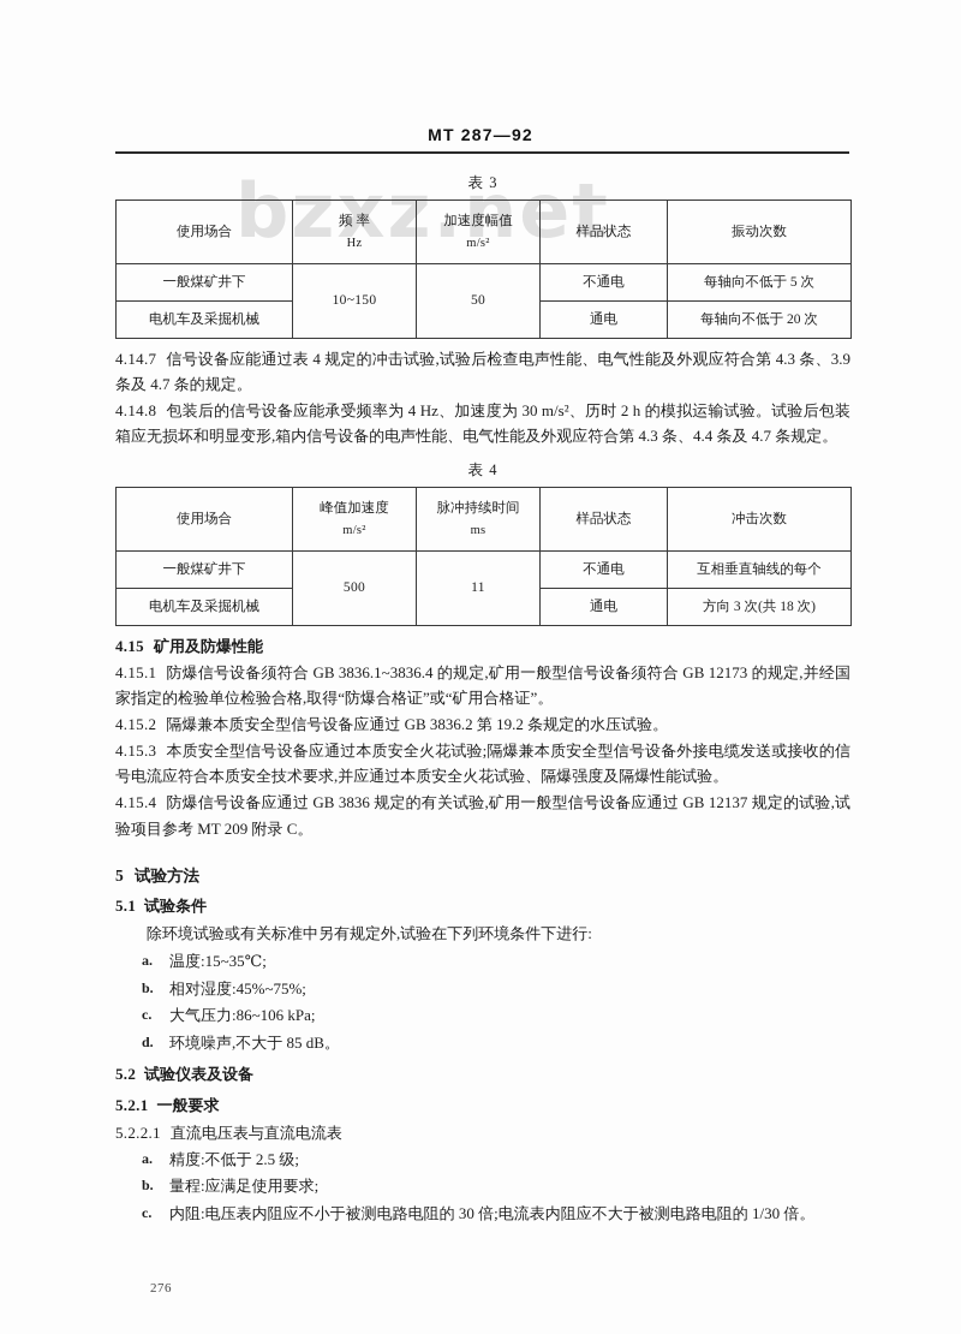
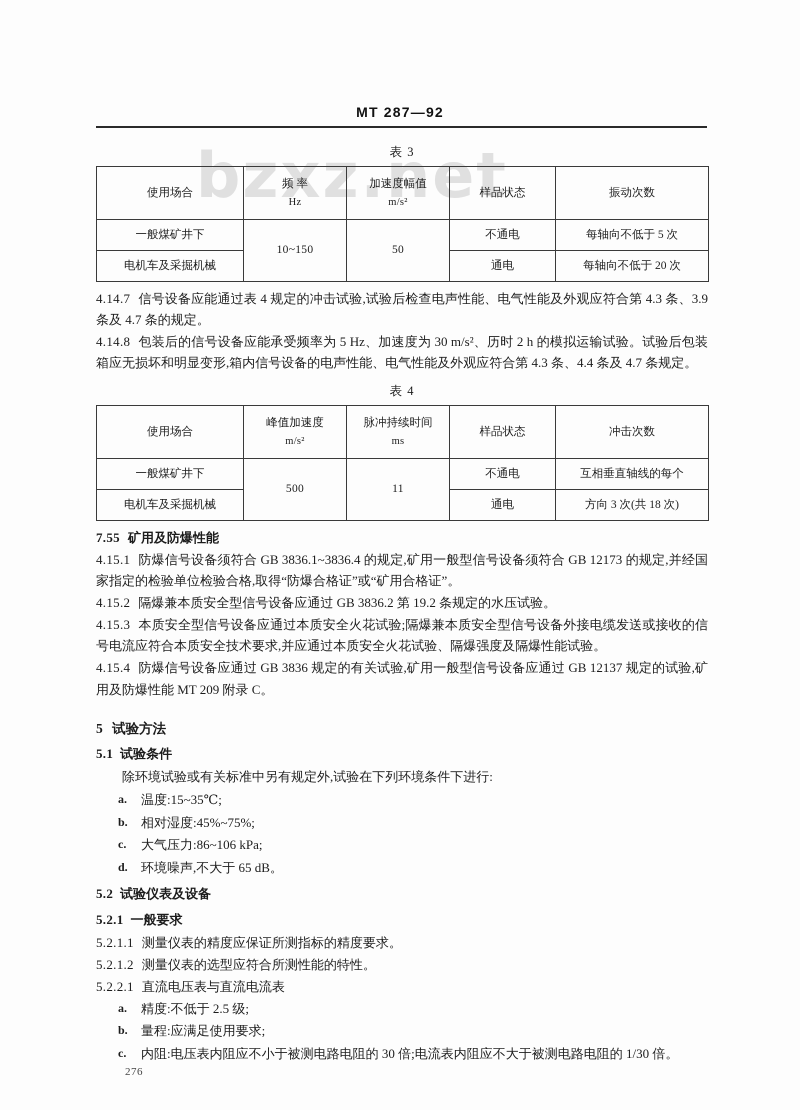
  MT 287—92
  bzxz.net
  表 3
  使用场合	频 率 Hz	加速度幅值 m/s²	样品状态	振动次数
  一般煤矿井下	10~150	50	不通电	每轴向不低于 5 次
  电机车及采掘机械	通电	每轴向不低于 20 次
  4.14.7 信号设备应能通过表 4 规定的冲击试验,试验后检查电声性能、电气性能及外观应符合第 4.3 条、3.9 条及 4.7 条的规定。
- 4.14.8 包装后的信号设备应能承受频率为 4 Hz、加速度为 30 m/s²、历时 2 h 的模拟运输试验。试验后包装箱应无损坏和明显变形,箱内信号设备的电声性能、电气性能及外观应符合第 4.3 条、4.4 条及 4.7 条规定。
+ 4.14.8 包装后的信号设备应能承受频率为 5 Hz、加速度为 30 m/s²、历时 2 h 的模拟运输试验。试验后包装箱应无损坏和明显变形,箱内信号设备的电声性能、电气性能及外观应符合第 4.3 条、4.4 条及 4.7 条规定。
  表 4
  使用场合	峰值加速度 m/s²	脉冲持续时间 ms	样品状态	冲击次数
  一般煤矿井下	500	11	不通电	互相垂直轴线的每个
  电机车及采掘机械	通电	方向 3 次(共 18 次)
- 4.15 矿用及防爆性能
+ 7.55 矿用及防爆性能
  4.15.1 防爆信号设备须符合 GB 3836.1~3836.4 的规定,矿用一般型信号设备须符合 GB 12173 的规定,并经国家指定的检验单位检验合格,取得“防爆合格证”或“矿用合格证”。
  4.15.2 隔爆兼本质安全型信号设备应通过 GB 3836.2 第 19.2 条规定的水压试验。
  4.15.3 本质安全型信号设备应通过本质安全火花试验;隔爆兼本质安全型信号设备外接电缆发送或接收的信号电流应符合本质安全技术要求,并应通过本质安全火花试验、隔爆强度及隔爆性能试验。
- 4.15.4 防爆信号设备应通过 GB 3836 规定的有关试验,矿用一般型信号设备应通过 GB 12137 规定的试验,试验项目参考 MT 209 附录 C。
+ 4.15.4 防爆信号设备应通过 GB 3836 规定的有关试验,矿用一般型信号设备应通过 GB 12137 规定的试验,矿用及防爆性能 MT 209 附录 C。
  5 试验方法
  5.1 试验条件
  除环境试验或有关标准中另有规定外,试验在下列环境条件下进行:
  a.
  温度:15~35℃;
  b.
  相对湿度:45%~75%;
  c.
  大气压力:86~106 kPa;
  d.
- 环境噪声,不大于 85 dB。
+ 环境噪声,不大于 65 dB。
  5.2 试验仪表及设备
  5.2.1 一般要求
+ 5.2.1.1 测量仪表的精度应保证所测指标的精度要求。
+ 5.2.1.2 测量仪表的选型应符合所测性能的特性。
  5.2.2.1 直流电压表与直流电流表
  a.
  精度:不低于 2.5 级;
  b.
  量程:应满足使用要求;
  c.
  内阻:电压表内阻应不小于被测电路电阻的 30 倍;电流表内阻应不大于被测电路电阻的 1/30 倍。
  276
